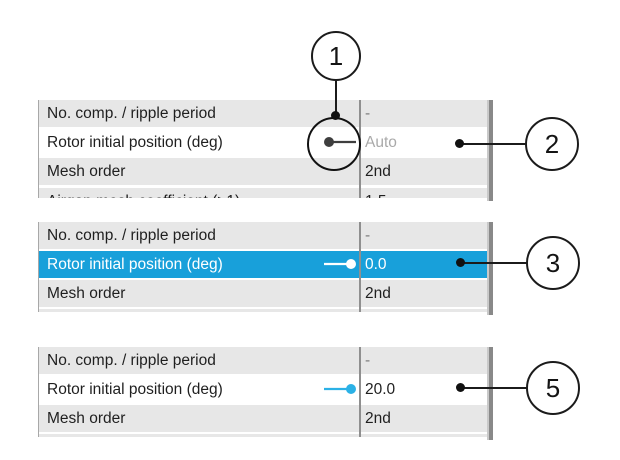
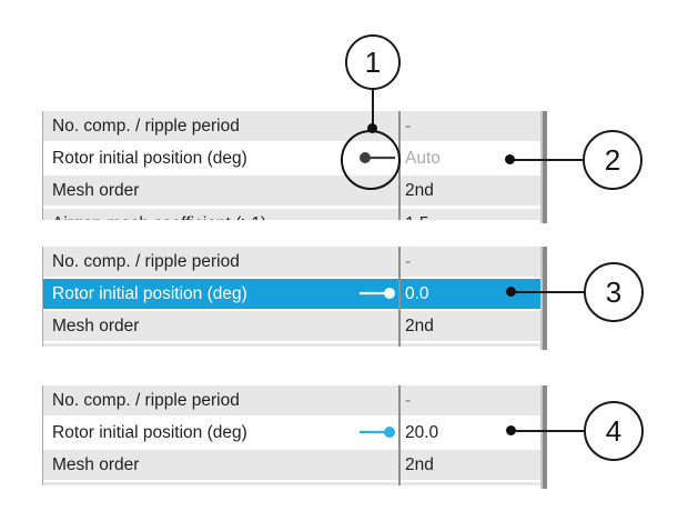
  No. comp. / ripple period
  -
  Rotor initial position (deg)
  Auto
  Mesh order
  2nd
  No. comp. / ripple period
  -
  Rotor initial position (deg)
  0.0
  Mesh order
  2nd
  No. comp. / ripple period
  -
  Rotor initial position (deg)
  20.0
  Mesh order
  2nd
  1
  2
  3
- 5
+ 4
